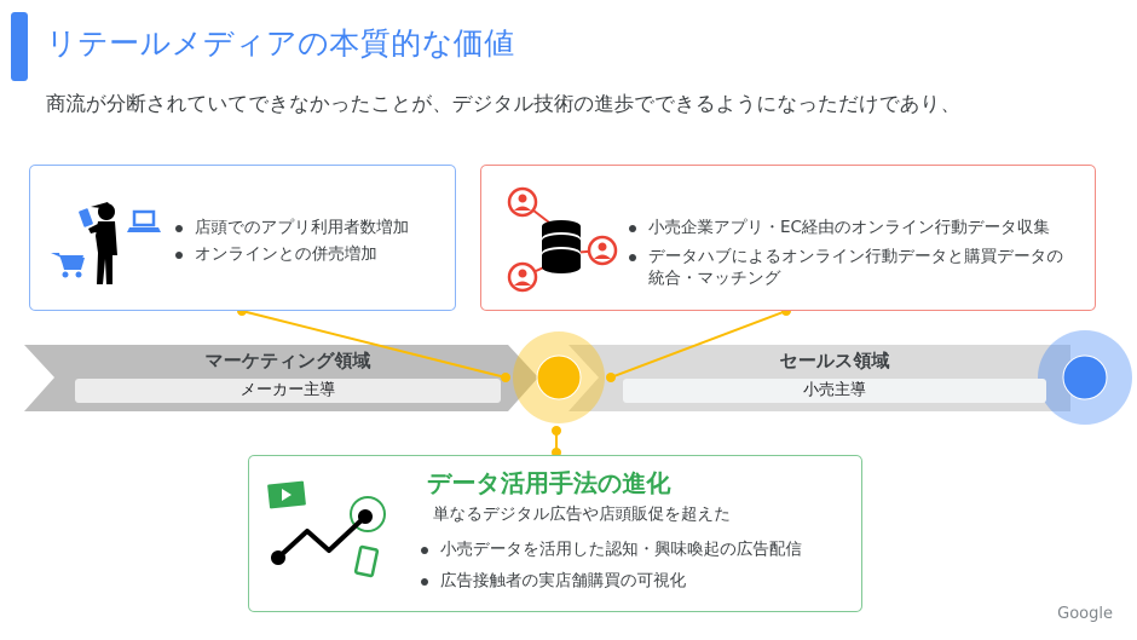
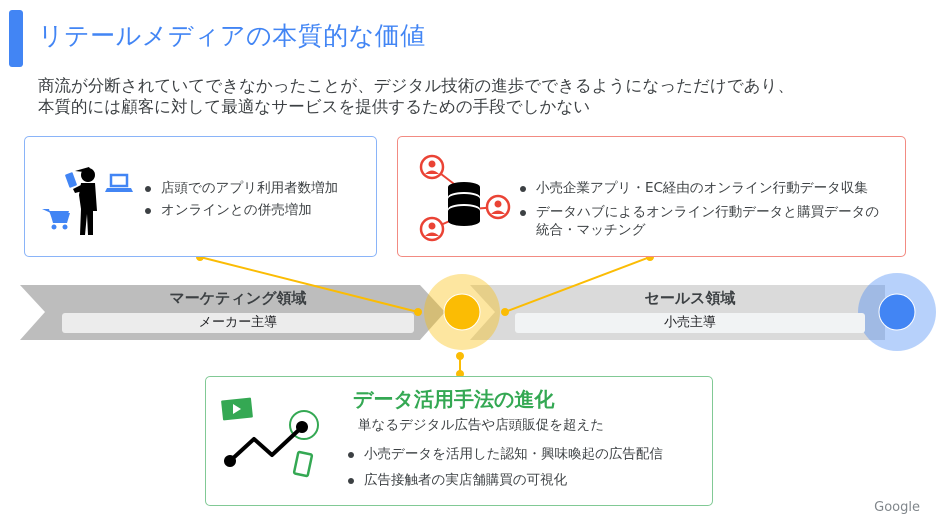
  リテールメディアの本質的な価値
  商流が分断されていてできなかったことが、デジタル技術の進歩でできるようになっただけであり、
+ 本質的には顧客に対して最適なサービスを提供するための手段でしかない
  マーケティング領域
  メーカー主導
  セールス領域
  小売主導
  店頭でのアプリ利用者数増加
  オンラインとの併売増加
  小売企業アプリ・EC経由のオンライン行動データ収集
  データハブによるオンライン行動データと購買データの統合・マッチング
  データ活用手法の進化
  単なるデジタル広告や店頭販促を超えた
  小売データを活用した認知・興味喚起の広告配信
  広告接触者の実店舗購買の可視化
  Google
